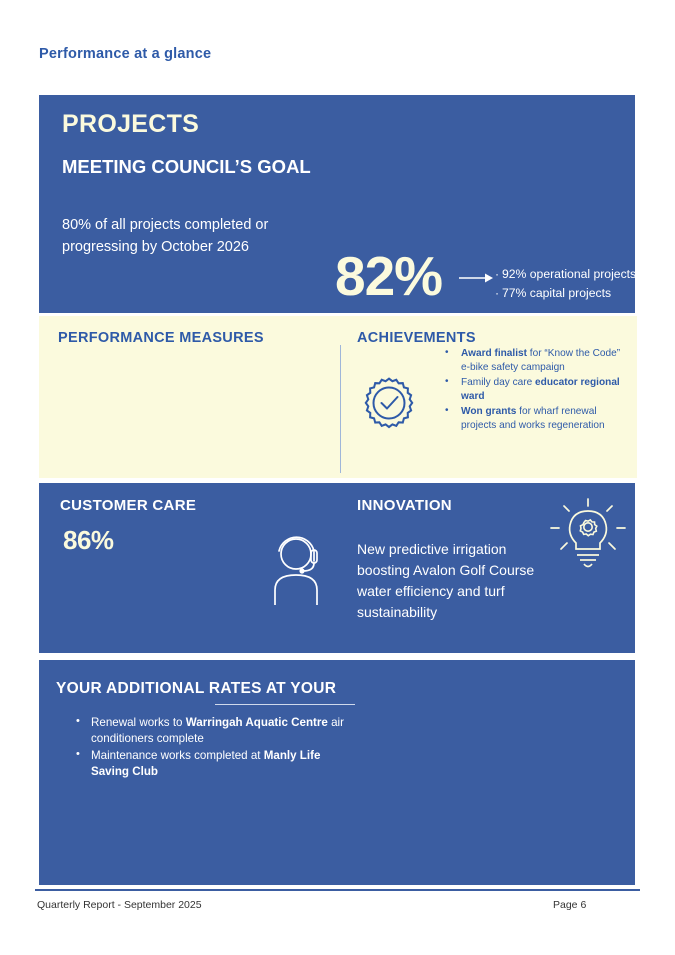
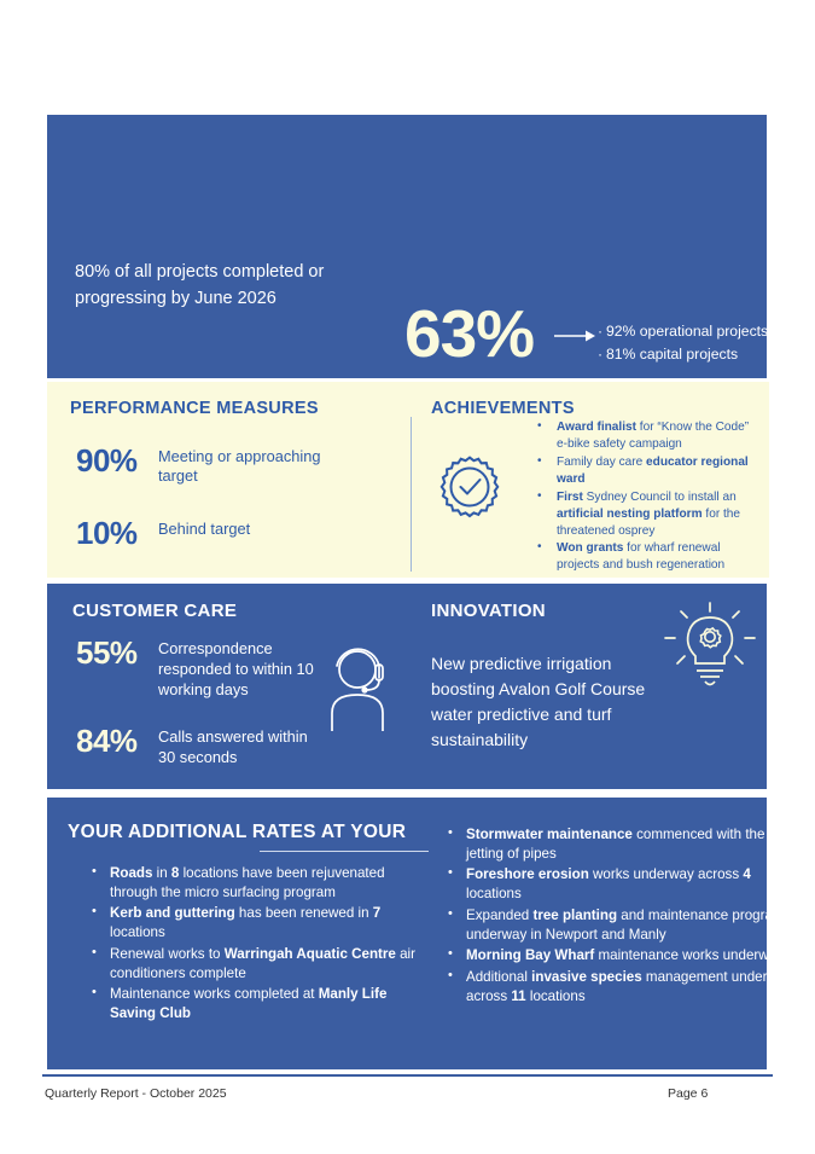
- Performance at a glance
- PROJECTS
- MEETING COUNCIL’S GOAL
- 80% of all projects completed or progressing by October 2026
+ 80% of all projects completed or progressing by June 2026
- 82%
+ 63%
  · 92% operational projects
- · 77% capital projects
+ · 81% capital projects
  PERFORMANCE MEASURES
+ 90%
+ Meeting or approaching target
+ 10%
+ Behind target
  ACHIEVEMENTS
  Award finalist for “Know the Code” e-bike safety campaign
  Family day care educator regional ward
+ First Sydney Council to install an artificial nesting platform for the threatened osprey
- Won grants for wharf renewal projects and works regeneration
+ Won grants for wharf renewal projects and bush regeneration
  CUSTOMER CARE
  INNOVATION
- 86%
+ 55%
+ Correspondence responded to within 10 working days
+ 84%
+ Calls answered within 30 seconds
- New predictive irrigation boosting Avalon Golf Course water efficiency and turf sustainability
+ New predictive irrigation boosting Avalon Golf Course water predictive and turf sustainability
  YOUR ADDITIONAL RATES AT YOUR
+ Roads in 8 locations have been rejuvenated through the micro surfacing program
+ Kerb and guttering has been renewed in 7 locations
  Renewal works to Warringah Aquatic Centre air conditioners complete
  Maintenance works completed at Manly Life Saving Club
+ Stormwater maintenance commenced with the jetting of pipes
+ Foreshore erosion works underway across 4 locations
+ Expanded tree planting and maintenance program underway in Newport and Manly
+ Morning Bay Wharf maintenance works underway
+ Additional invasive species management underway across 11 locations
- Quarterly Report - September 2025
+ Quarterly Report - October 2025
  Page 6
